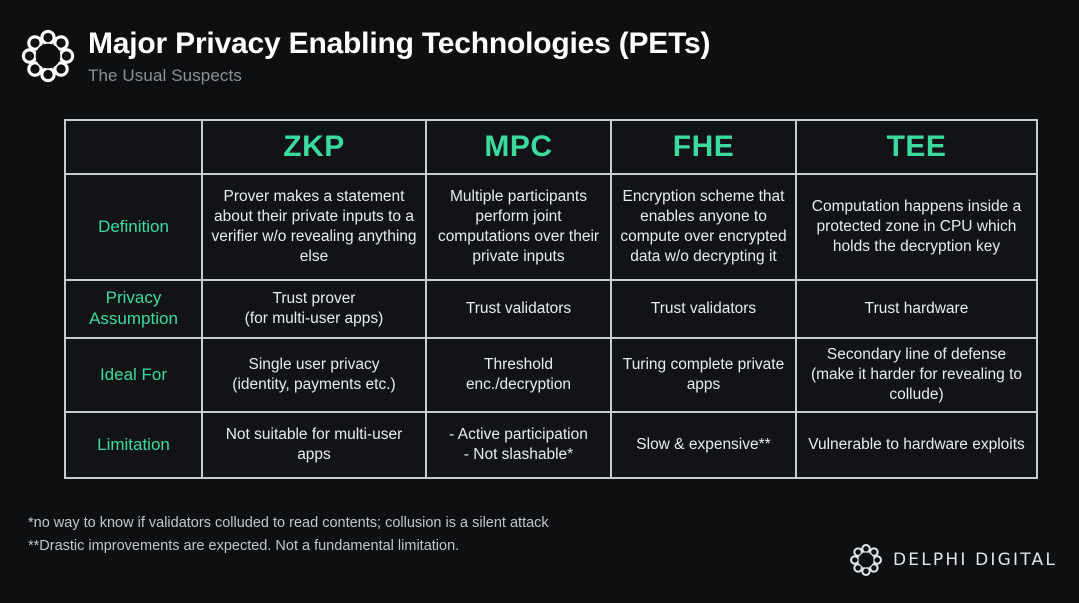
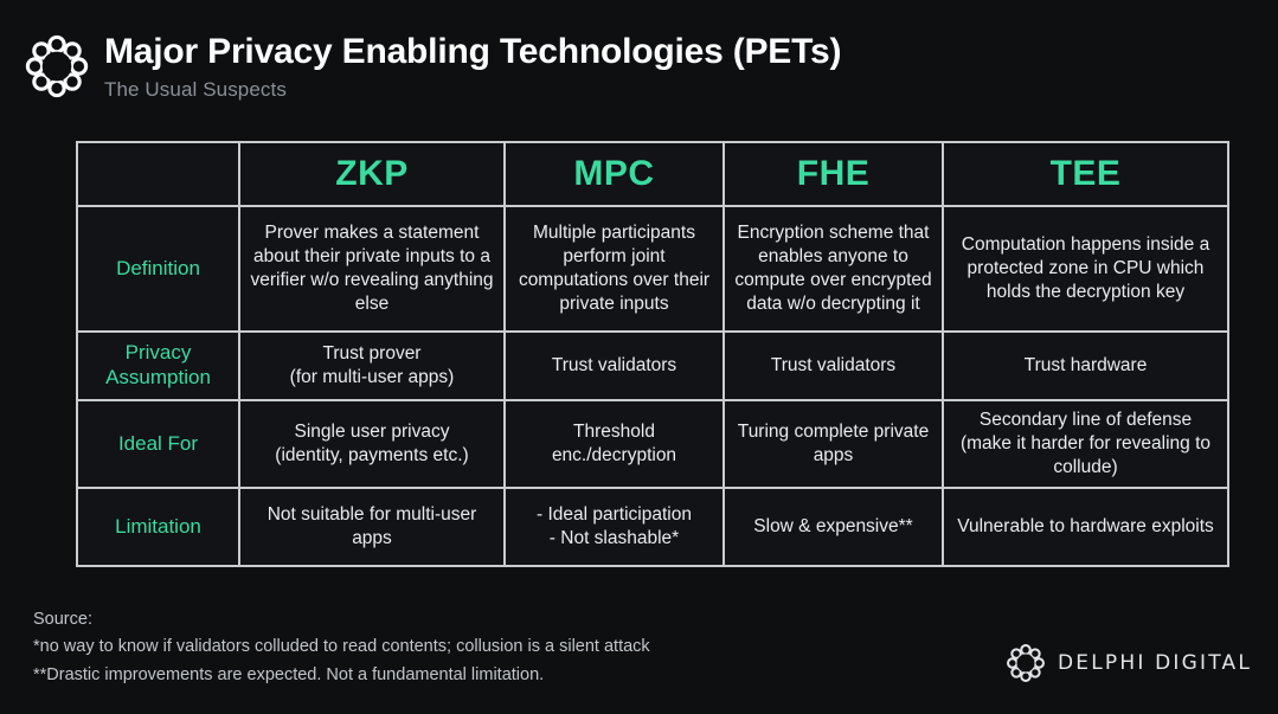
  Major Privacy Enabling Technologies (PETs)
  The Usual Suspects
  	ZKP	MPC	FHE	TEE
  Definition	Prover makes a statement about their private inputs to a verifier w/o revealing anything else	Multiple participants perform joint computations over their private inputs	Encryption scheme that enables anyone to compute over encrypted data w/o decrypting it	Computation happens inside a protected zone in CPU which holds the decryption key
  Privacy Assumption	Trust prover (for multi-user apps)	Trust validators	Trust validators	Trust hardware
  Ideal For	Single user privacy (identity, payments etc.)	Threshold enc./decryption	Turing complete private apps	Secondary line of defense (make it harder for revealing to collude)
- Limitation	Not suitable for multi-user apps	- Active participation - Not slashable*	Slow & expensive**	Vulnerable to hardware exploits
+ Limitation	Not suitable for multi-user apps	- Ideal participation - Not slashable*	Slow & expensive**	Vulnerable to hardware exploits
+ Source:
  *no way to know if validators colluded to read contents; collusion is a silent attack
  **Drastic improvements are expected. Not a fundamental limitation.
  DELPHI DIGITAL
